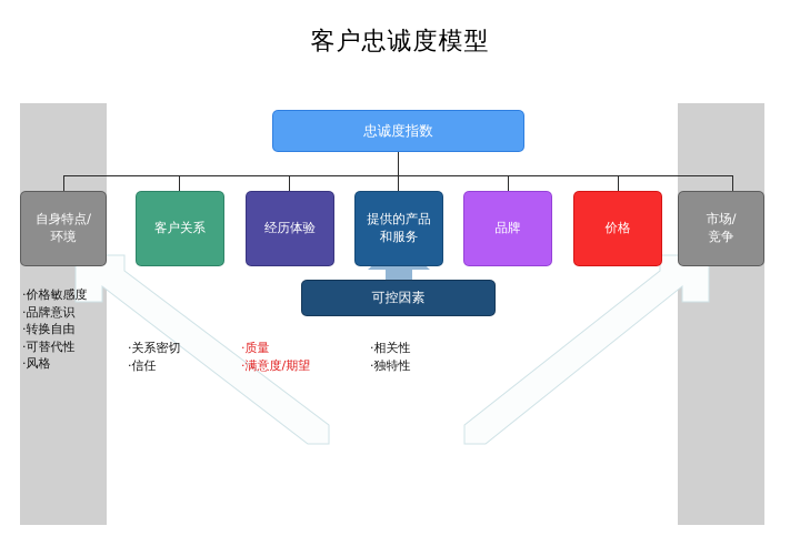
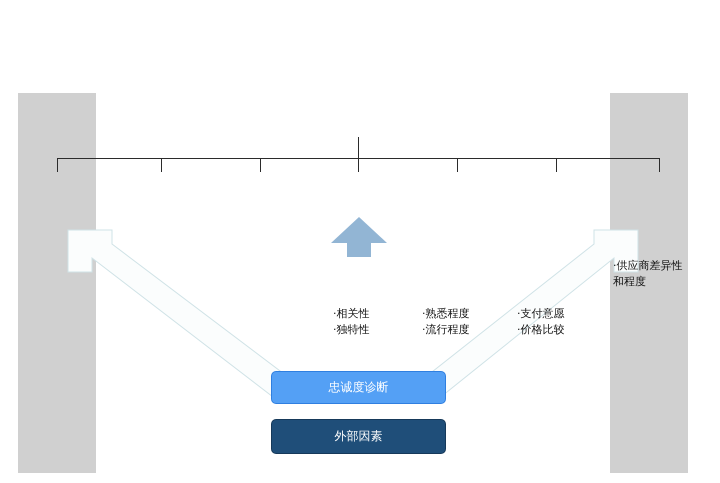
- 客户忠诚度模型
- 忠诚度指数
- 自身特点/
- 环境
- 客户关系
- 经历体验
- 提供的产品
- 和服务
- 品牌
- 价格
- 市场/
- 竞争
- 可控因素
- ·价格敏感度
- ·品牌意识
- ·转换自由
- ·可替代性
- ·风格
- ·关系密切
- ·信任
- ·质量
- ·满意度/期望
  ·相关性
  ·独特性
+ ·熟悉程度
+ ·流行程度
+ ·支付意愿
+ ·价格比较
+ ·供应商差异性和程度
+ 忠诚度诊断
+ 外部因素
